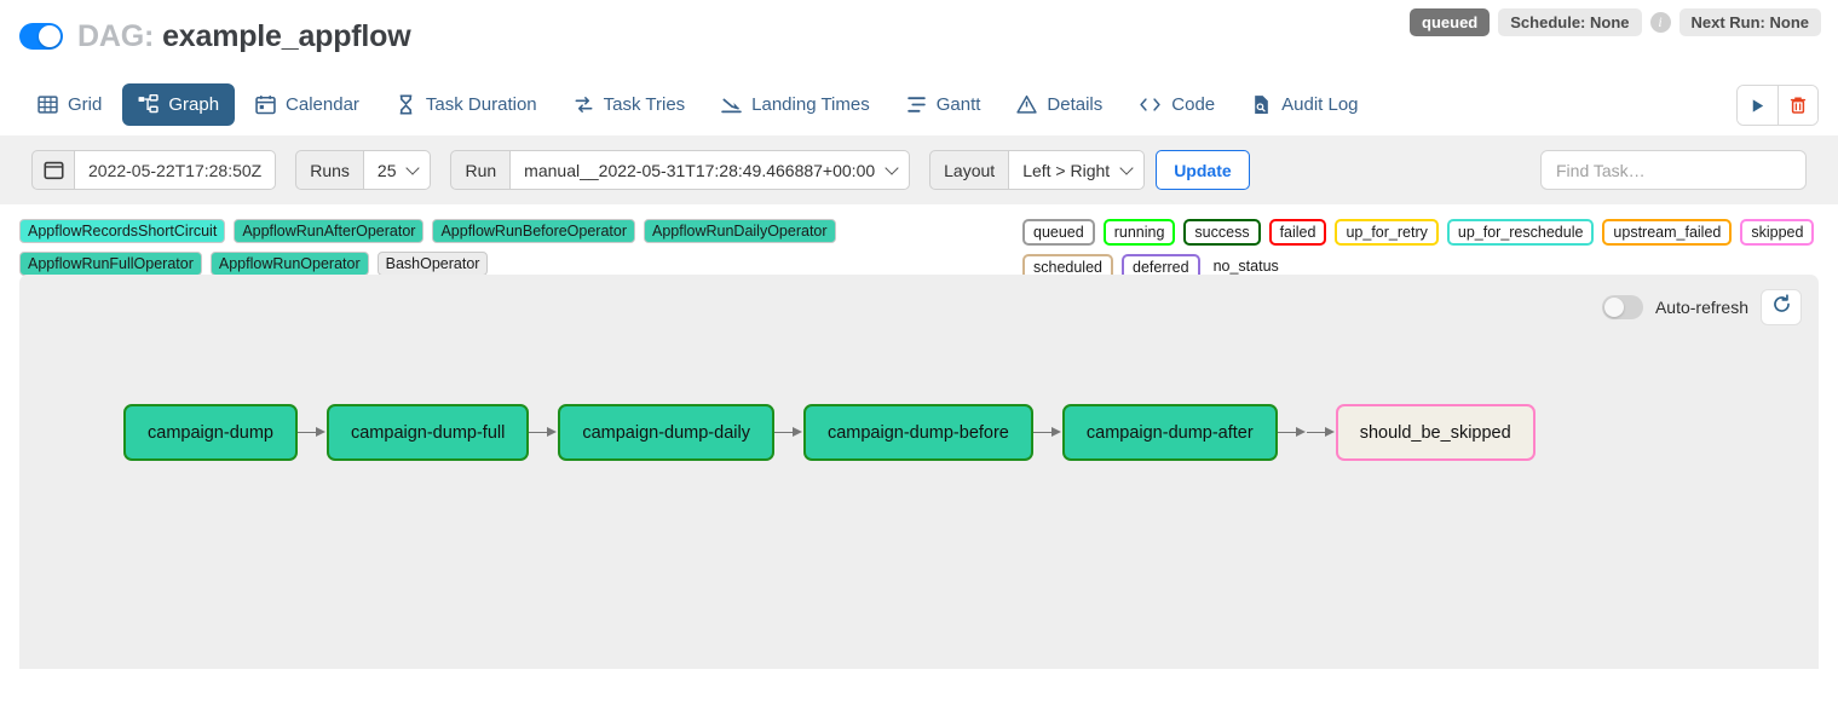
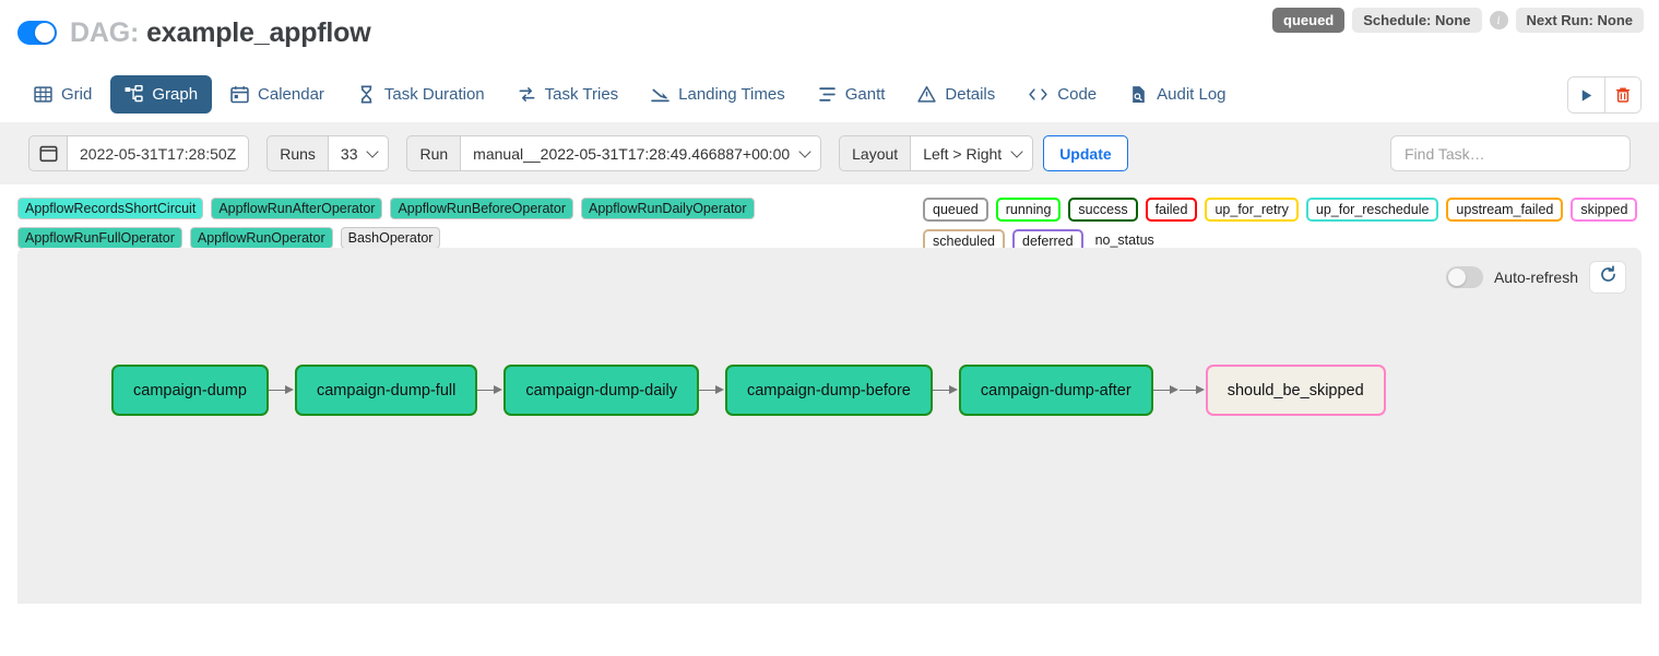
  DAG:
  example_appflow
  queued
  Schedule: None
  i
  Next Run: None
  Grid
  Graph
  Calendar
  Task Duration
  Task Tries
  Landing Times
  Gantt
  Details
  Code
  Audit Log
- 2022-05-22T17:28:50Z
+ 2022-05-31T17:28:50Z
  Runs
- 25
+ 33
  Run
  manual__2022-05-31T17:28:49.466887+00:00
  Layout
  Left > Right
  Update
  Find Task…
  AppflowRecordsShortCircuit
  AppflowRunAfterOperator
  AppflowRunBeforeOperator
  AppflowRunDailyOperator
  AppflowRunFullOperator
  AppflowRunOperator
  BashOperator
  queued
  running
  success
  failed
  up_for_retry
  up_for_reschedule
  upstream_failed
  skipped
  scheduled
  deferred
  no_status
  Auto-refresh
  campaign-dump
  campaign-dump-full
  campaign-dump-daily
  campaign-dump-before
  campaign-dump-after
  should_be_skipped
